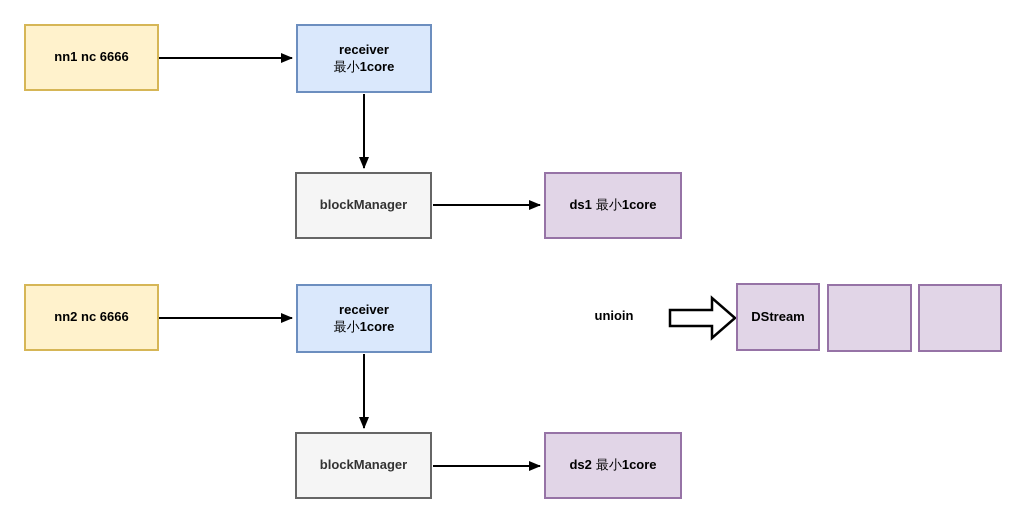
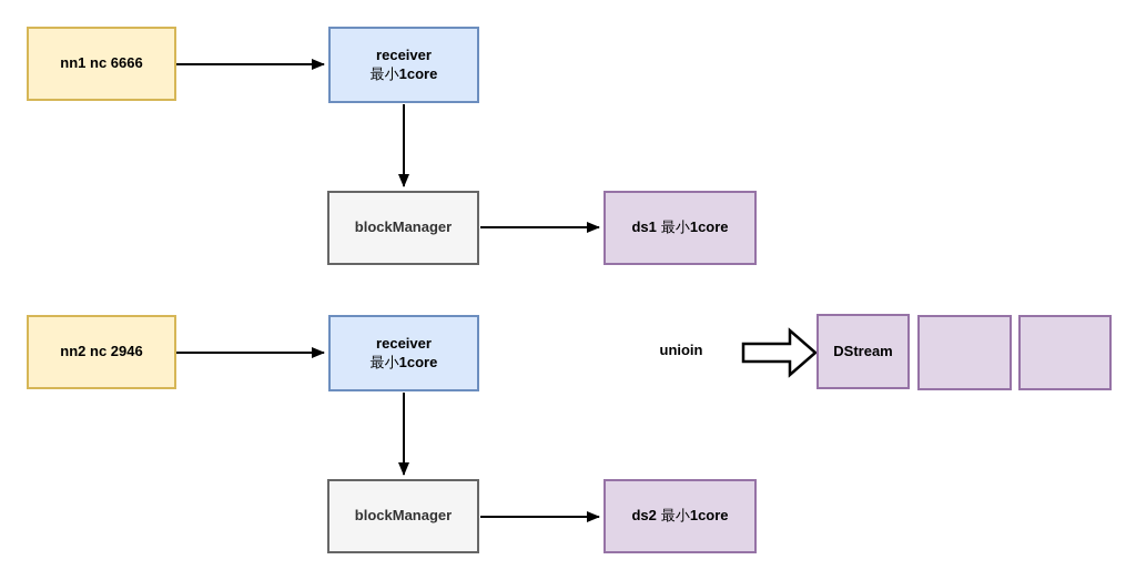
  nn1 nc 6666
  receiver
  最小1core
  blockManager
  ds1 最小1core
- nn2 nc 6666
+ nn2 nc 2946
  receiver
  最小1core
  blockManager
  ds2 最小1core
  unioin
  DStream
